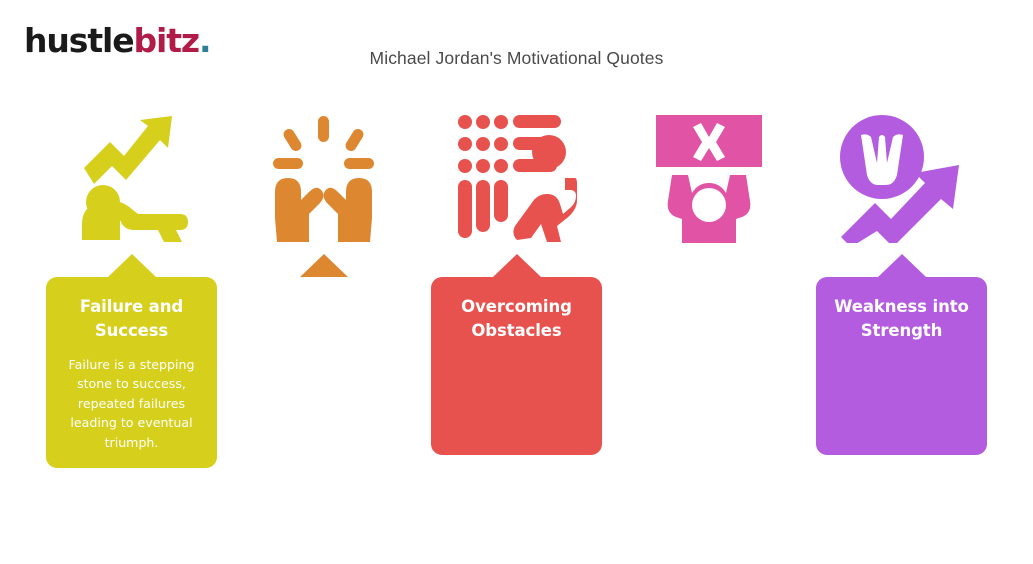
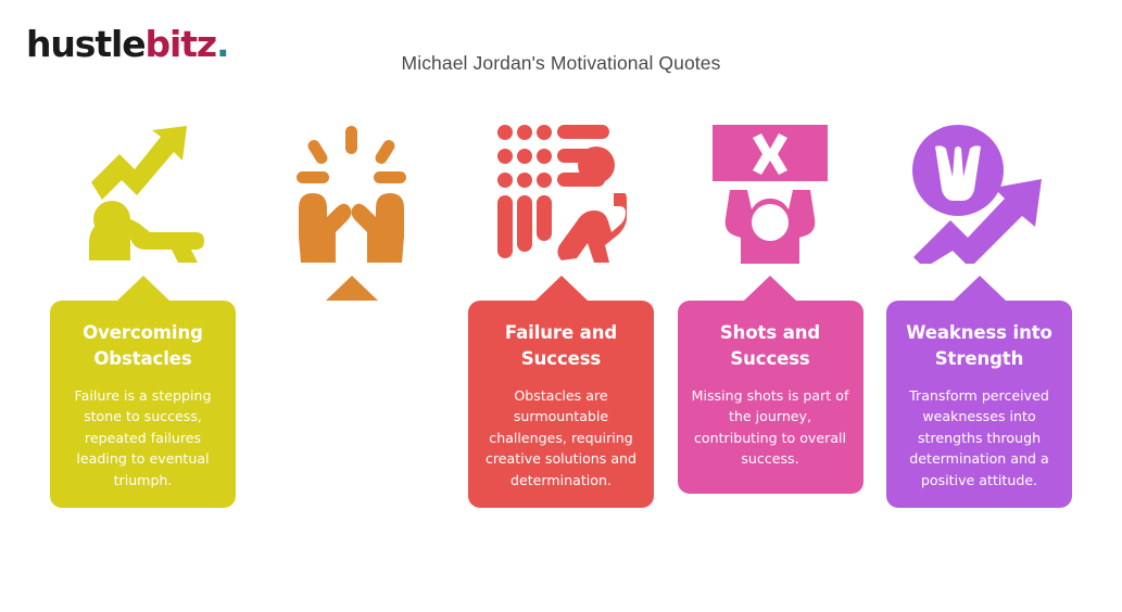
  hustlebitz.
  Michael Jordan's Motivational Quotes
- Failure and Success
+ Overcoming Obstacles
  Failure is a stepping stone to success, repeated failures leading to eventual triumph.
- Overcoming Obstacles
+ Failure and Success
+ Obstacles are surmountable challenges, requiring creative solutions and determination.
+ Shots and Success
+ Missing shots is part of the journey, contributing to overall success.
  Weakness into Strength
+ Transform perceived weaknesses into strengths through determination and a positive attitude.
